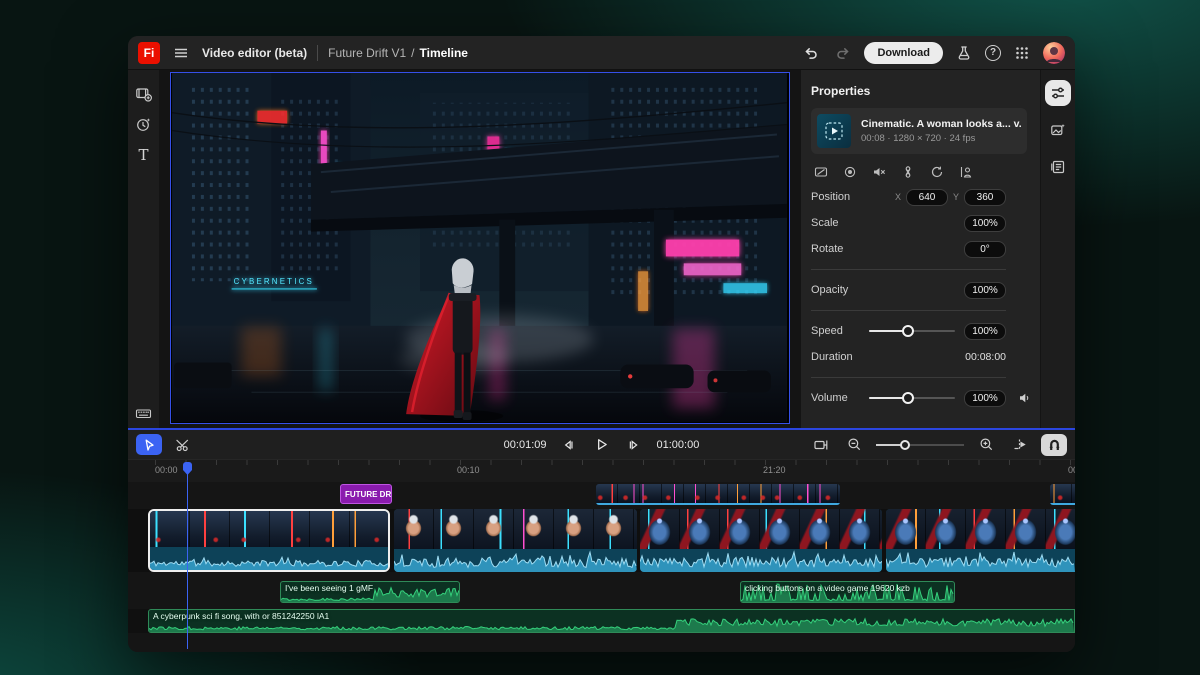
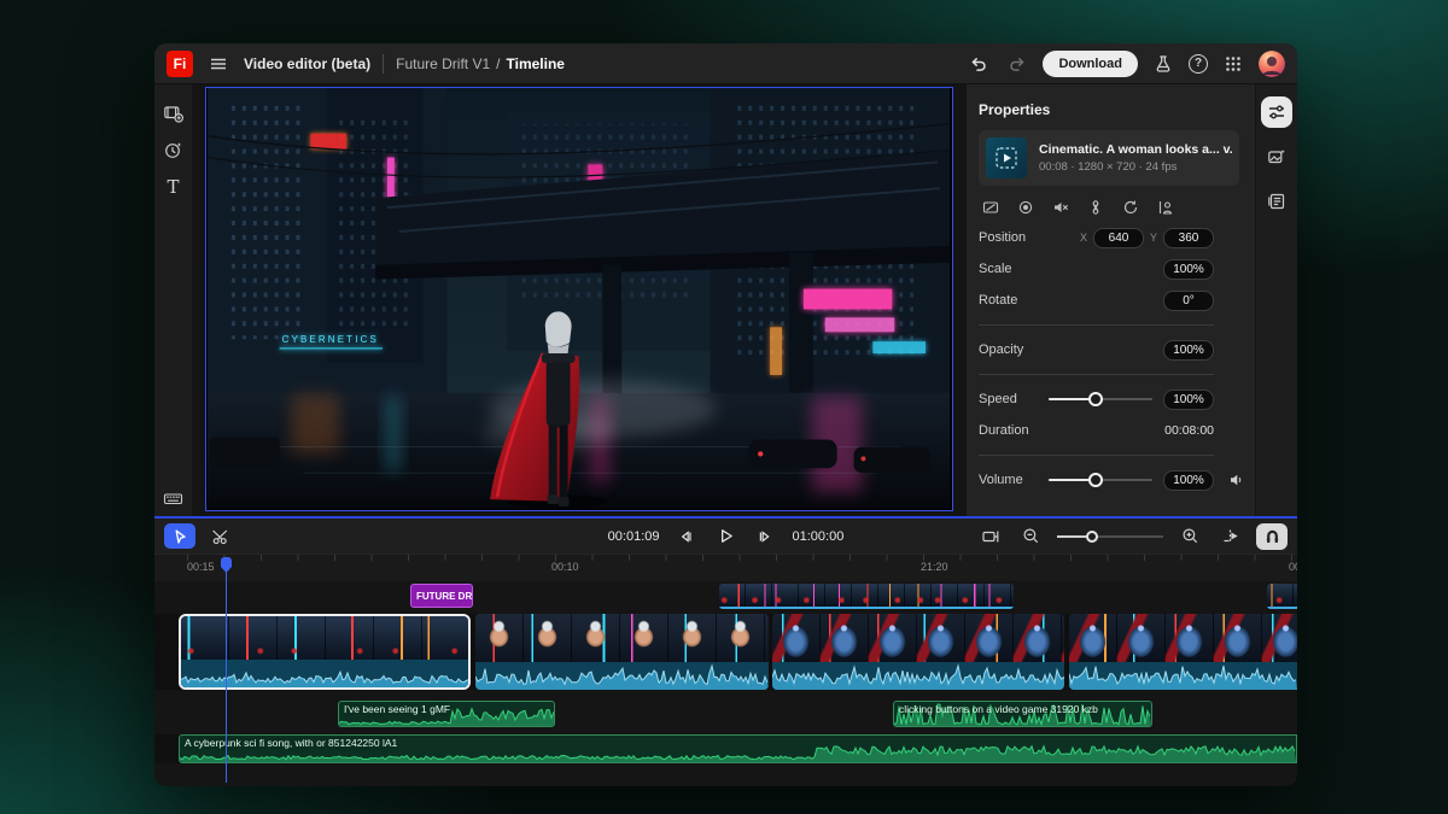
  Fi
  Video editor (beta)
  Future Drift V1
  /
  Timeline
  Download
  ?
  T
  CYBERNETICS
  Properties
  Cinematic. A woman looks a... v.
  00:08 · 1280 × 720 · 24 fps
  Position
  X
  640
  Y
  360
  Scale
  100%
  Rotate
  0°
  Opacity
  100%
  Speed
  100%
  Duration
  00:08:00
  Volume
  100%
  00:01:09
  01:00:00
- 00:00
+ 00:15
  00:10
  21:20
  FUTURE DR
  I've been seeing 1 gMF
- clicking buttons on a video game 19620 kzb
+ clicking buttons on a video game 31920 kzb
  A cyberpunk sci fi song, with or 851242250 lA1
